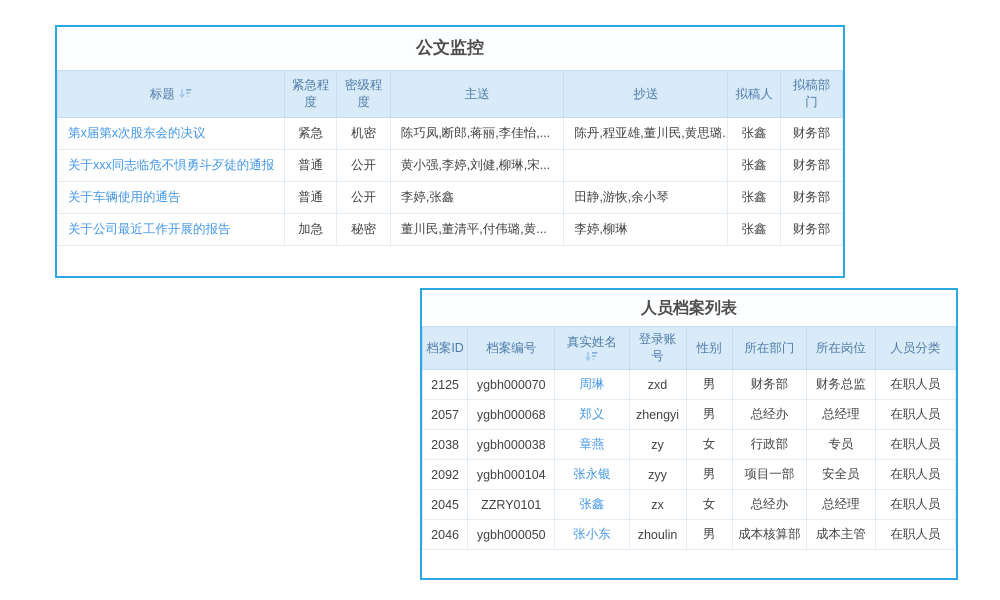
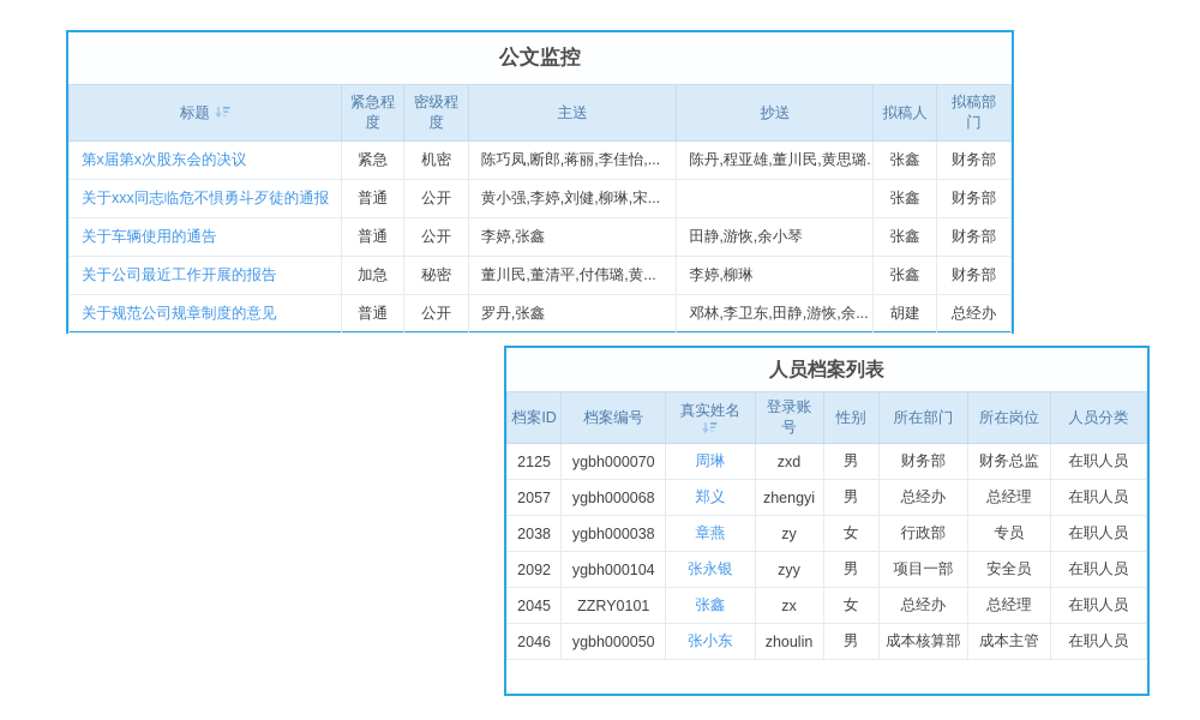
  公文监控
  标题	紧急程度	密级程度	主送	抄送	拟稿人	拟稿部门
  第x届第x次股东会的决议	紧急	机密	陈巧凤,断郎,蒋丽,李佳怡,...	陈丹,程亚雄,董川民,黄思璐..	张鑫	财务部
  关于xxx同志临危不惧勇斗歹徒的通报	普通	公开	黄小强,李婷,刘健,柳琳,宋...		张鑫	财务部
  关于车辆使用的通告	普通	公开	李婷,张鑫	田静,游恢,余小琴	张鑫	财务部
  关于公司最近工作开展的报告	加急	秘密	董川民,董清平,付伟璐,黄...	李婷,柳琳	张鑫	财务部
+ 关于规范公司规章制度的意见	普通	公开	罗丹,张鑫	邓林,李卫东,田静,游恢,余...	胡建	总经办
  人员档案列表
  档案ID	档案编号	真实姓名	登录账号	性别	所在部门	所在岗位	人员分类
  2125	ygbh000070	周琳	zxd	男	财务部	财务总监	在职人员
  2057	ygbh000068	郑义	zhengyi	男	总经办	总经理	在职人员
  2038	ygbh000038	章燕	zy	女	行政部	专员	在职人员
  2092	ygbh000104	张永银	zyy	男	项目一部	安全员	在职人员
  2045	ZZRY0101	张鑫	zx	女	总经办	总经理	在职人员
  2046	ygbh000050	张小东	zhoulin	男	成本核算部	成本主管	在职人员
